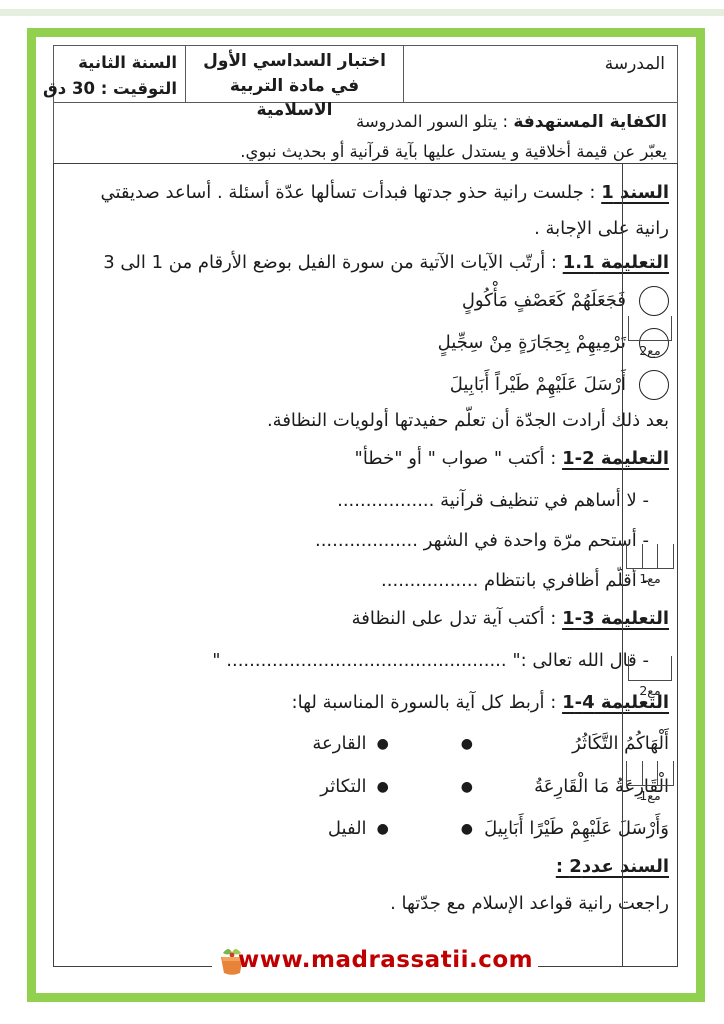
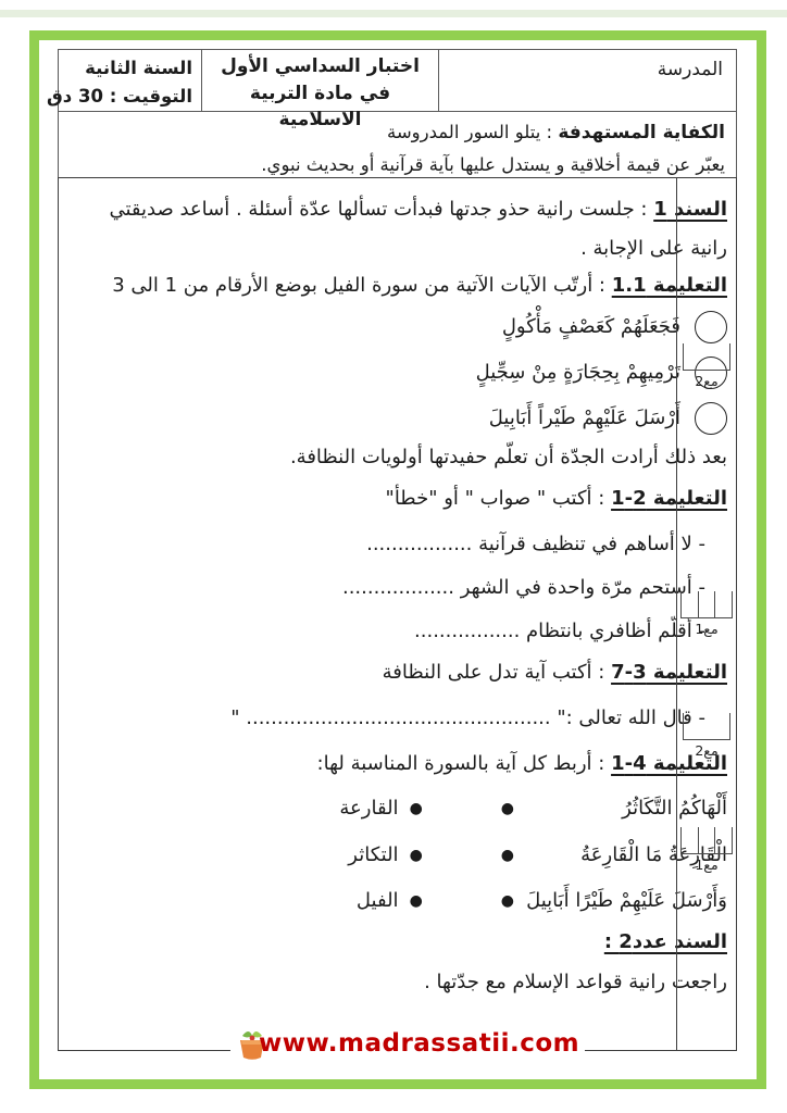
  المدرسة
  اختبار السداسي الأول في مادة التربية الاسلامية
  السنة الثانية
  التوقيت : 30 دق
  الكفاية المستهدفة : يتلو السور المدروسة
  يعبّر عن قيمة أخلاقية و يستدل عليها بآية قرآنية أو بحديث نبوي.
  السند 1 : جلست رانية حذو جدتها فبدأت تسألها عدّة أسئلة . أساعد صديقتي
  رانية على الإجابة .
  التعليمة 1.1 : أرتّب الآيات الآتية من سورة الفيل بوضع الأرقام من 1 الى 3
  فَجَعَلَهُمْ كَعَصْفٍ مَأْكُولٍ
  تَرْمِيهِمْ بِحِجَارَةٍ مِنْ سِجِّيلٍ
  أَرْسَلَ عَلَيْهِمْ طَيْراً أَبَابِيلَ
  بعد ذلك أرادت الجدّة أن تعلّم حفيدتها أولويات النظافة.
  التعليمة 2-1 : أكتب " صواب " أو "خطأ"
  - لا أساهم في تنظيف قرآنية .................
  - أستحم مرّة واحدة في الشهر ..................
  - أقلّم أظافري بانتظام .................
- التعليمة 3-1 : أكتب آية تدل على النظافة
+ التعليمة 3-7 : أكتب آية تدل على النظافة
  - قال الله تعالى :" ................................................. "
  التعليمة 4-1 : أربط كل آية بالسورة المناسبة لها:
  أَلْهَاكُمُ التَّكَاثُرُ
  ●
  ●
  القارعة
  الْقَارِعَةُ مَا الْقَارِعَةُ
  ●
  ●
  التكاثر
  وَأَرْسَلَ عَلَيْهِمْ طَيْرًا أَبَابِيلَ
  ●
  ●
  الفيل
  السند عدد2 :
  راجعت رانية قواعد الإسلام مع جدّتها .
  مع2
  مع1
  مع2
  مع1
  www.madrassatii.com
